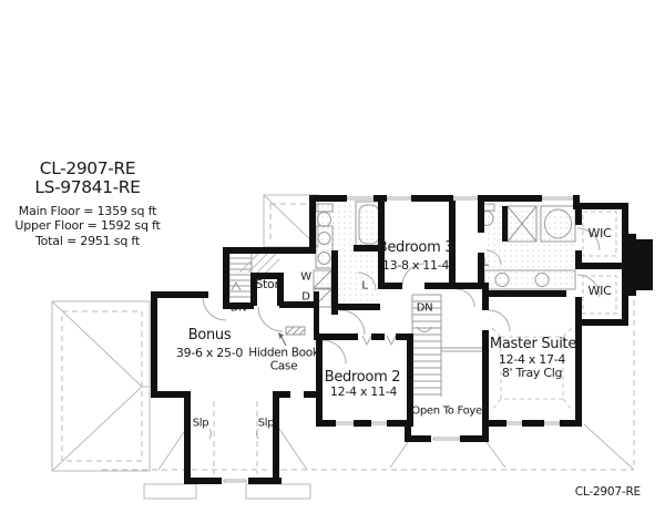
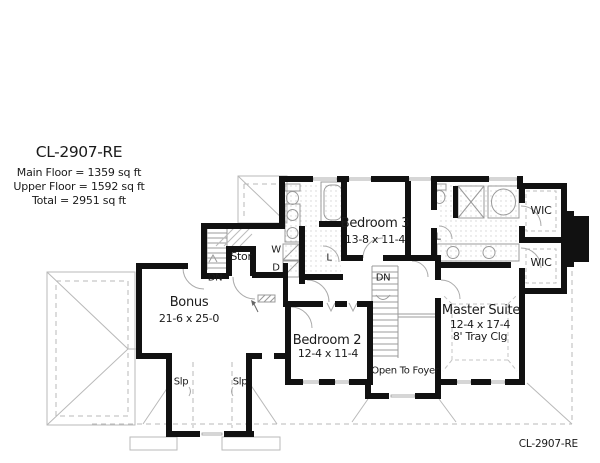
  CL-2907-RE
- LS-97841-RE
  Main Floor = 1359 sq ft
  Upper Floor = 1592 sq ft
  Total = 2951 sq ft
  Bonus
- 39-6 x 25-0
+ 21-6 x 25-0
  Bedroom 3
  13-8 x 11-4
  Bedroom 2
  12-4 x 11-4
  Master Suite
  12-4 x 17-4
  8' Tray Clg
- Hidden Book Case
  WIC
  WIC
  Stor
  Open To Foyer
  DN
  DN
  W
  D
  L
  L
  Slp
  Slp
  CL-2907-RE
